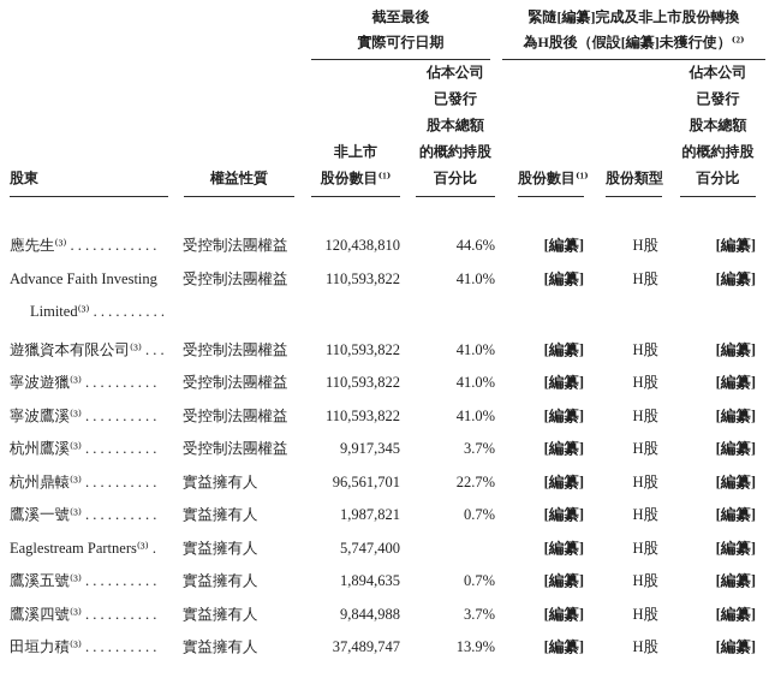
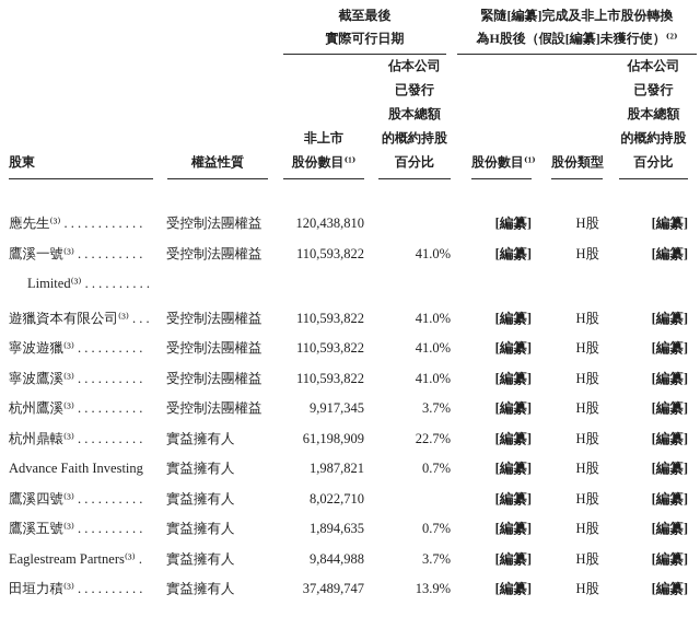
  截至最後
  實際可行日期
  緊隨[編纂]完成及非上市股份轉換
  為H股後（假設[編纂]未獲行使）⁽²⁾
  股東
  權益性質
  非上市
  股份數目⁽¹⁾
  佔本公司
  已發行
  股本總額
  的概約持股
  百分比
  股份數目⁽¹⁾
  股份類型
  佔本公司
  已發行
  股本總額
  的概約持股
  百分比
  應先生⁽³⁾ . . . . . . . . . . . .
  受控制法團權益
  120,438,810
- 44.6%
  [編纂]
  H股
  [編纂]
- Advance Faith Investing
+ 鷹溪一號⁽³⁾ . . . . . . . . . .
  Limited⁽³⁾ . . . . . . . . . .
  受控制法團權益
  110,593,822
  41.0%
  [編纂]
  H股
  [編纂]
  遊獵資本有限公司⁽³⁾ . . .
  受控制法團權益
  110,593,822
  41.0%
  [編纂]
  H股
  [編纂]
  寧波遊獵⁽³⁾ . . . . . . . . . .
  受控制法團權益
  110,593,822
  41.0%
  [編纂]
  H股
  [編纂]
  寧波鷹溪⁽³⁾ . . . . . . . . . .
  受控制法團權益
  110,593,822
  41.0%
  [編纂]
  H股
  [編纂]
  杭州鷹溪⁽³⁾ . . . . . . . . . .
  受控制法團權益
  9,917,345
  3.7%
  [編纂]
  H股
  [編纂]
  杭州鼎轅⁽³⁾ . . . . . . . . . .
  實益擁有人
- 96,561,701
+ 61,198,909
  22.7%
  [編纂]
  H股
  [編纂]
- 鷹溪一號⁽³⁾ . . . . . . . . . .
+ Advance Faith Investing
  實益擁有人
  1,987,821
  0.7%
  [編纂]
  H股
  [編纂]
- Eaglestream Partners⁽³⁾ .
+ 鷹溪四號⁽³⁾ . . . . . . . . . .
  實益擁有人
- 5,747,400
+ 8,022,710
  [編纂]
  H股
  [編纂]
  鷹溪五號⁽³⁾ . . . . . . . . . .
  實益擁有人
  1,894,635
  0.7%
  [編纂]
  H股
  [編纂]
- 鷹溪四號⁽³⁾ . . . . . . . . . .
+ Eaglestream Partners⁽³⁾ .
  實益擁有人
  9,844,988
  3.7%
  [編纂]
  H股
  [編纂]
  田垣力積⁽³⁾ . . . . . . . . . .
  實益擁有人
  37,489,747
  13.9%
  [編纂]
  H股
  [編纂]
